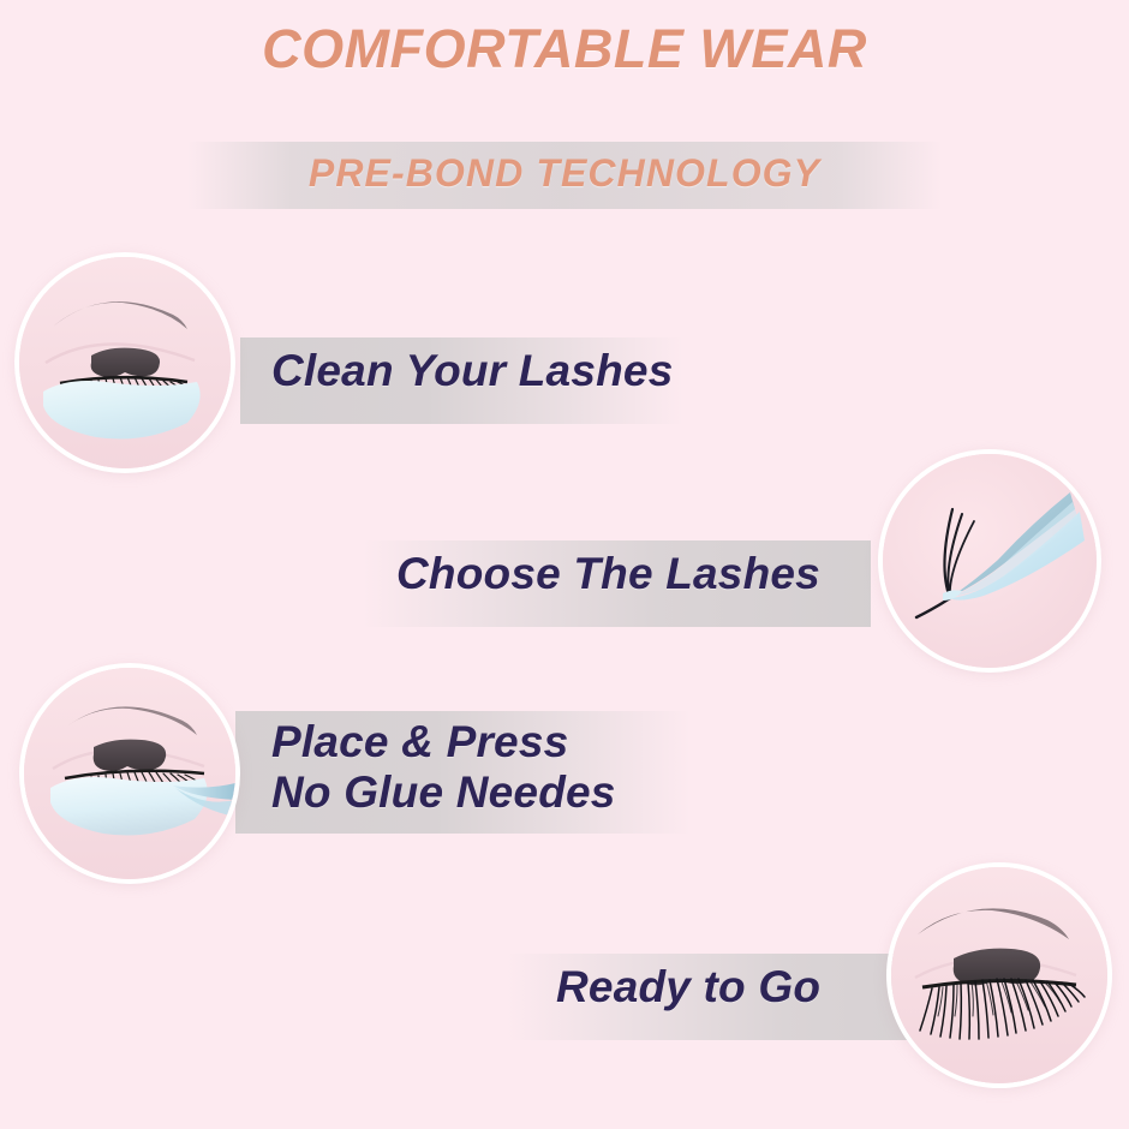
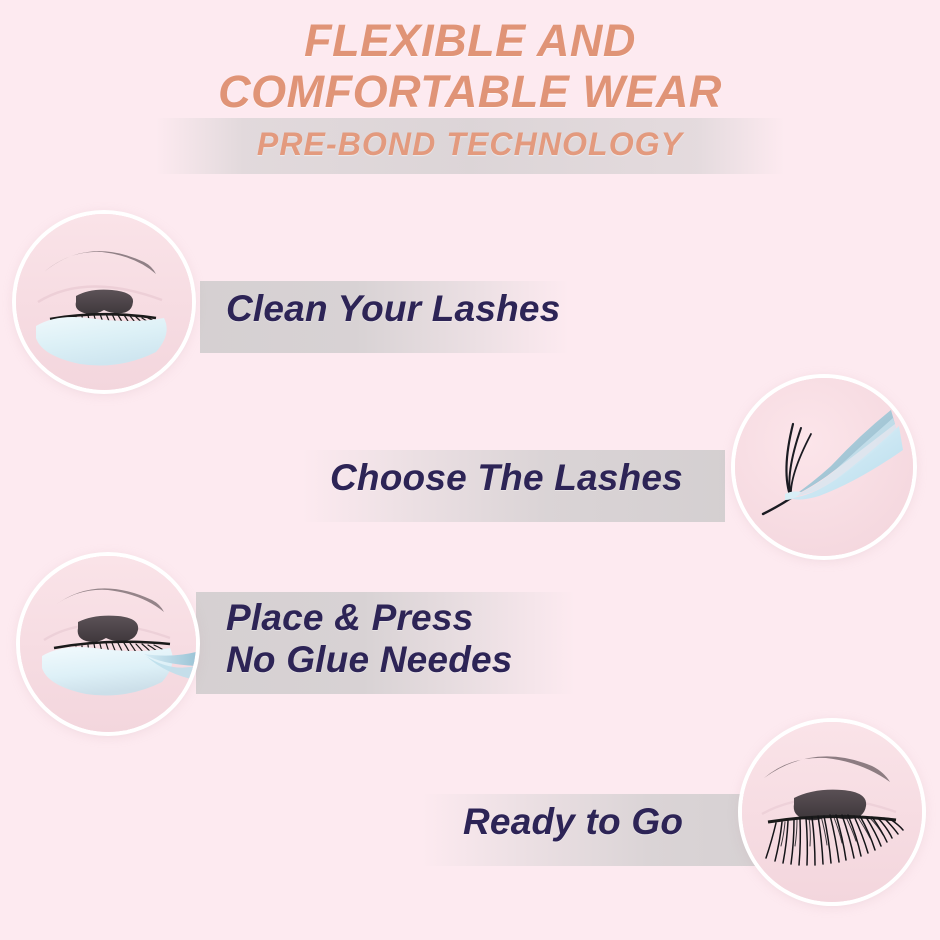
+ FLEXIBLE AND
  COMFORTABLE WEAR
  PRE-BOND TECHNOLOGY
  Clean Your Lashes
  Choose The Lashes
  Place & Press
  No Glue Needes
  Ready to Go
